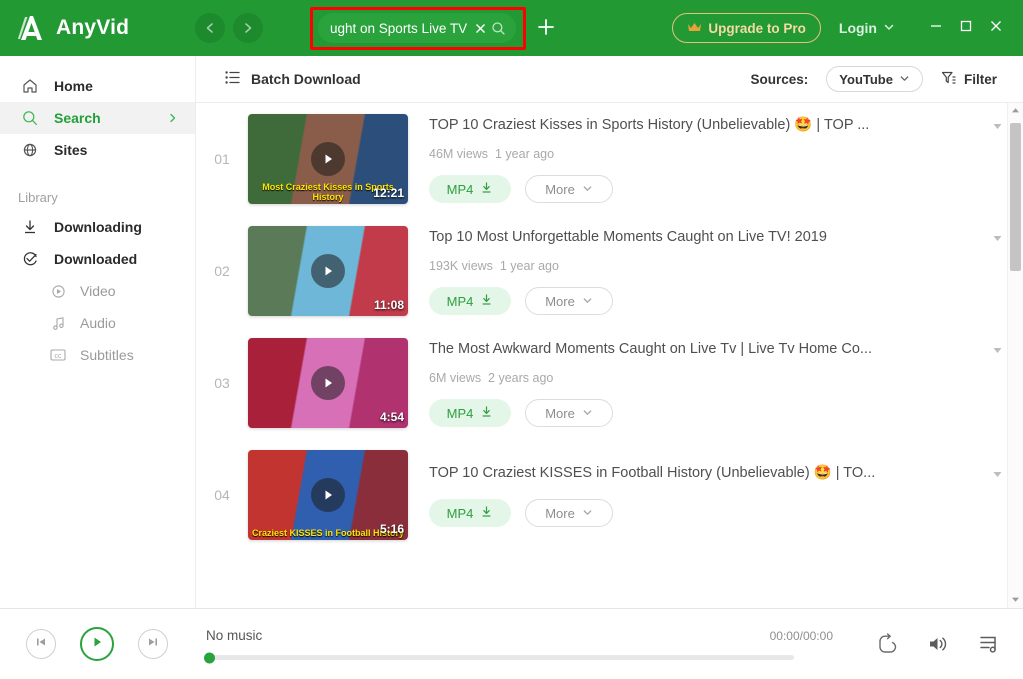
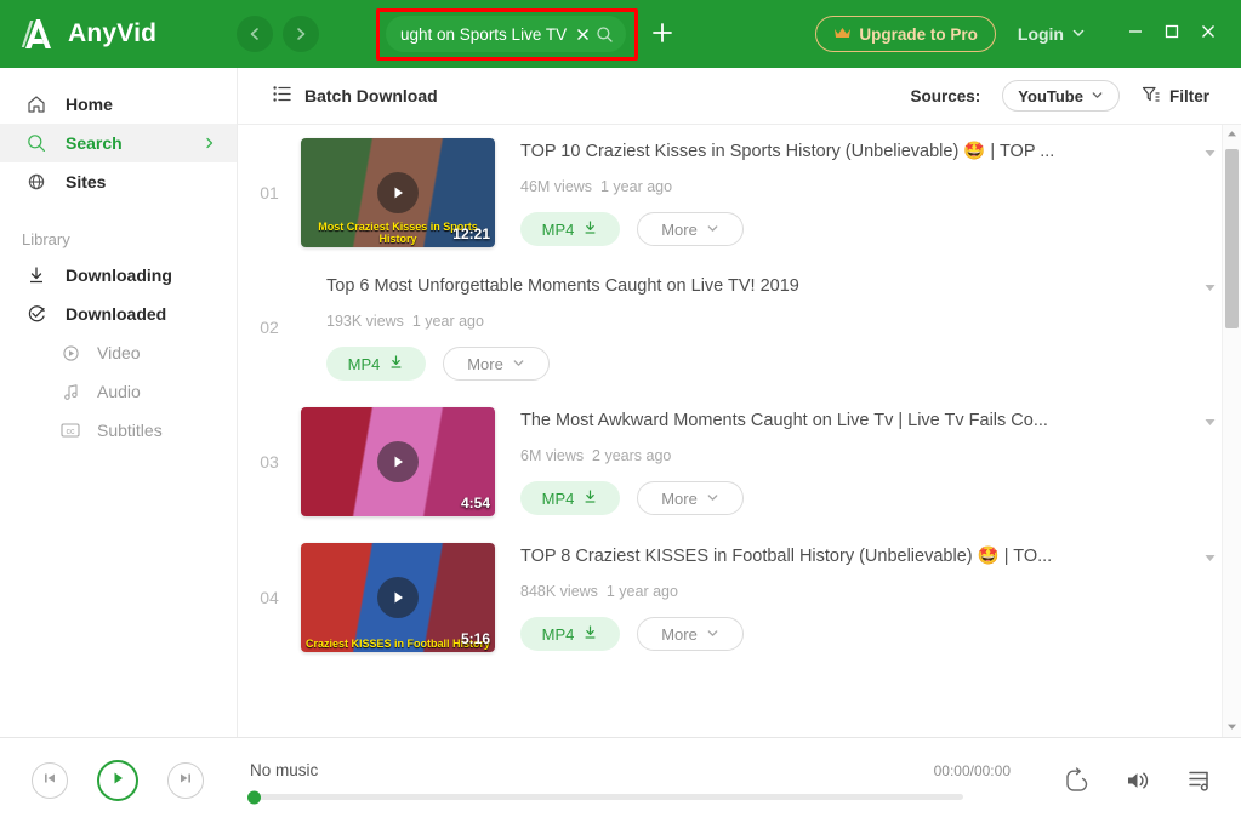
  AnyVid
  ught on Sports Live TV
  Upgrade to Pro
  Login
  Home
  Search
  Sites
  Library
  Downloading
  Downloaded
  Video
  Audio
  Subtitles
  Batch Download
  Sources:
  YouTube
  Filter
  01
  Most Craziest Kisses in Sports History
  12:21
  TOP 10 Craziest Kisses in Sports History (Unbelievable) 🤩 | TOP ...
  46M views 1 year ago
  MP4
  More
  02
- 11:08
- Top 10 Most Unforgettable Moments Caught on Live TV! 2019
+ Top 6 Most Unforgettable Moments Caught on Live TV! 2019
  193K views 1 year ago
  MP4
  More
  03
  4:54
- The Most Awkward Moments Caught on Live Tv | Live Tv Home Co...
+ The Most Awkward Moments Caught on Live Tv | Live Tv Fails Co...
  6M views 2 years ago
  MP4
  More
  04
  Craziest KISSES in Football History
  5:16
- TOP 10 Craziest KISSES in Football History (Unbelievable) 🤩 | TO...
+ TOP 8 Craziest KISSES in Football History (Unbelievable) 🤩 | TO...
+ 848K views 1 year ago
  MP4
  More
  No music
  00:00/00:00
